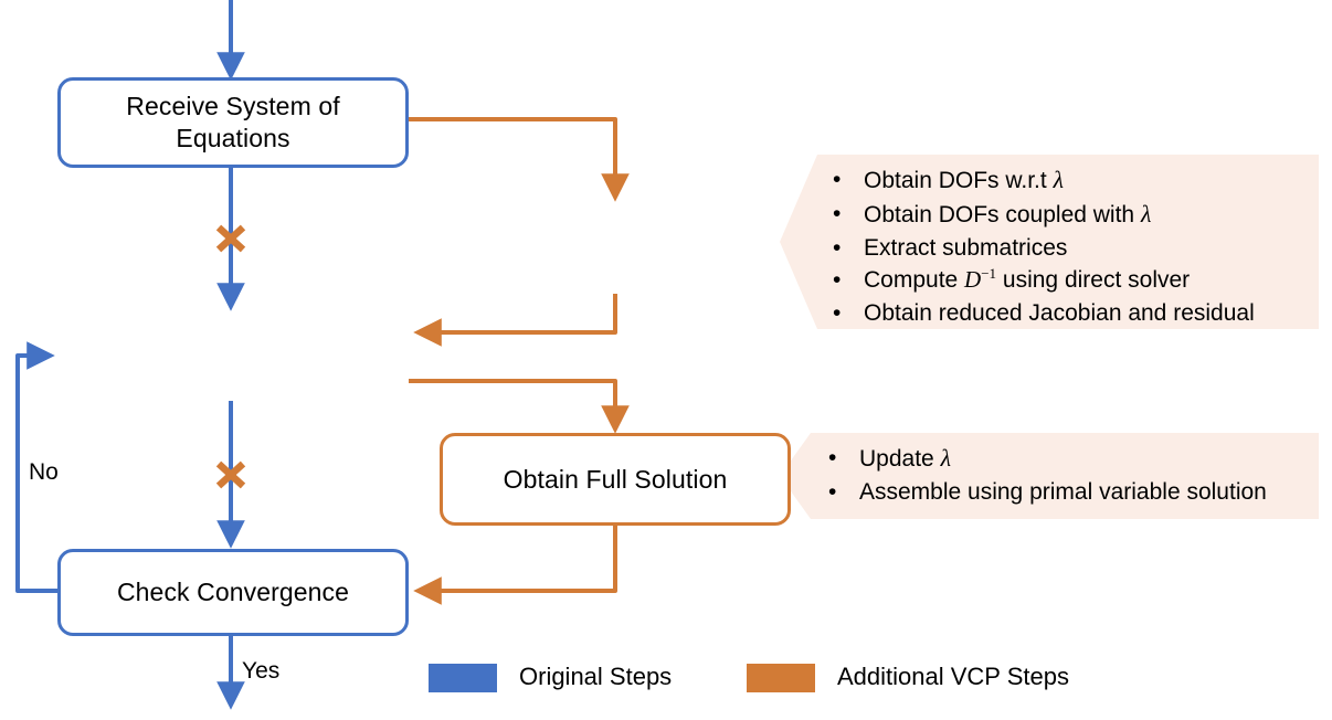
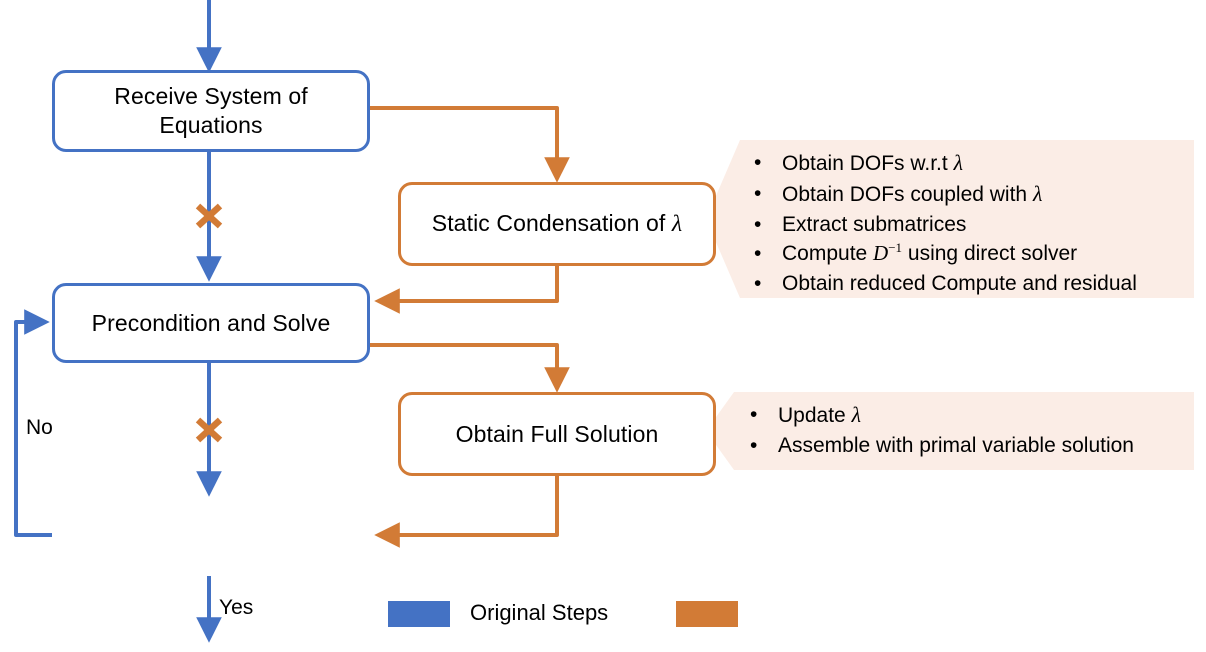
  •
  Obtain DOFs w.r.t λ
  •
  Obtain DOFs coupled with λ
  •
  Extract submatrices
  •
  Compute D−1 using direct solver
  •
- Obtain reduced Jacobian and residual
+ Obtain reduced Compute and residual
  •
  Update λ
  •
- Assemble using primal variable solution
+ Assemble with primal variable solution
  Receive System of
  Equations
+ Static Condensation of λ
+ Precondition and Solve
  Obtain Full Solution
- Check Convergence
  No
  Yes
  Original Steps
- Additional VCP Steps
